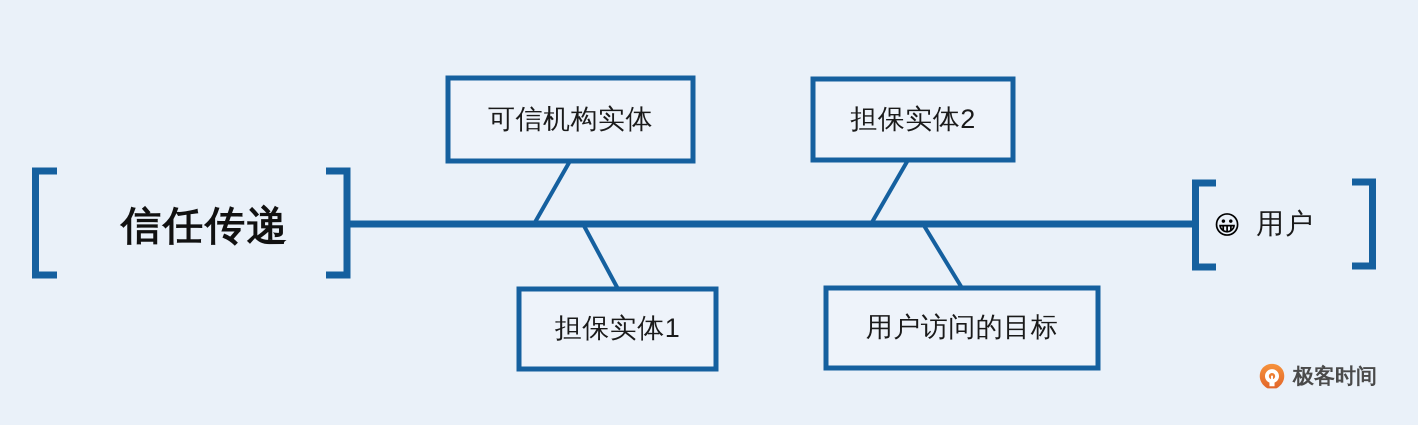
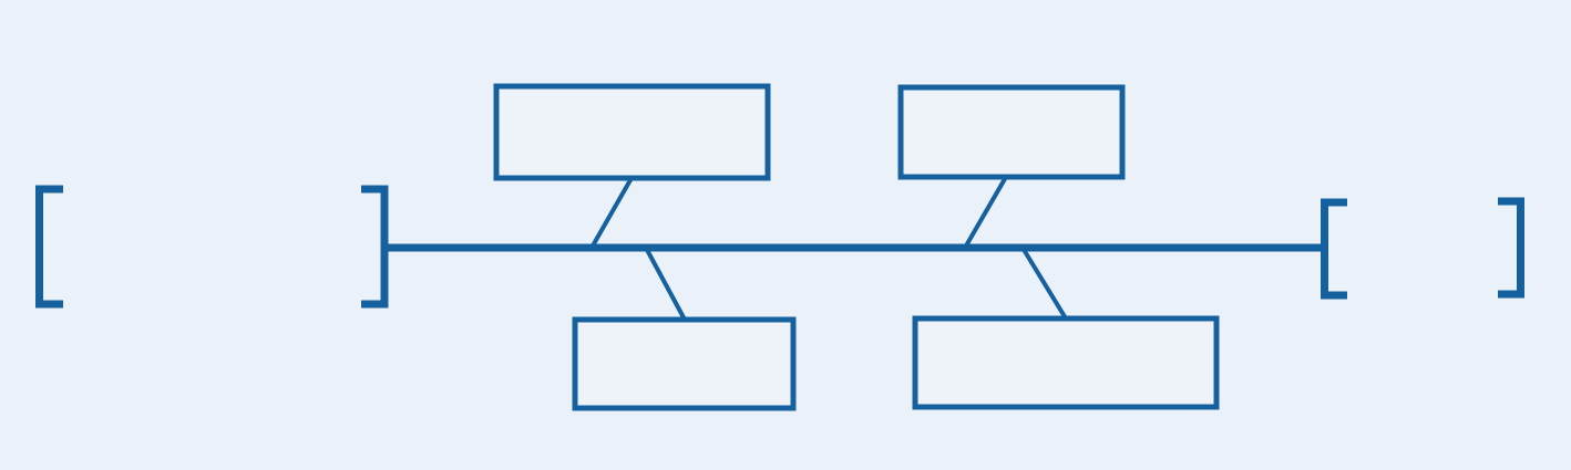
- 信任传递
- 可信机构实体
- 担保实体2
- 担保实体1
- 用户访问的目标
- 😀
- 用户
- 极客时间
